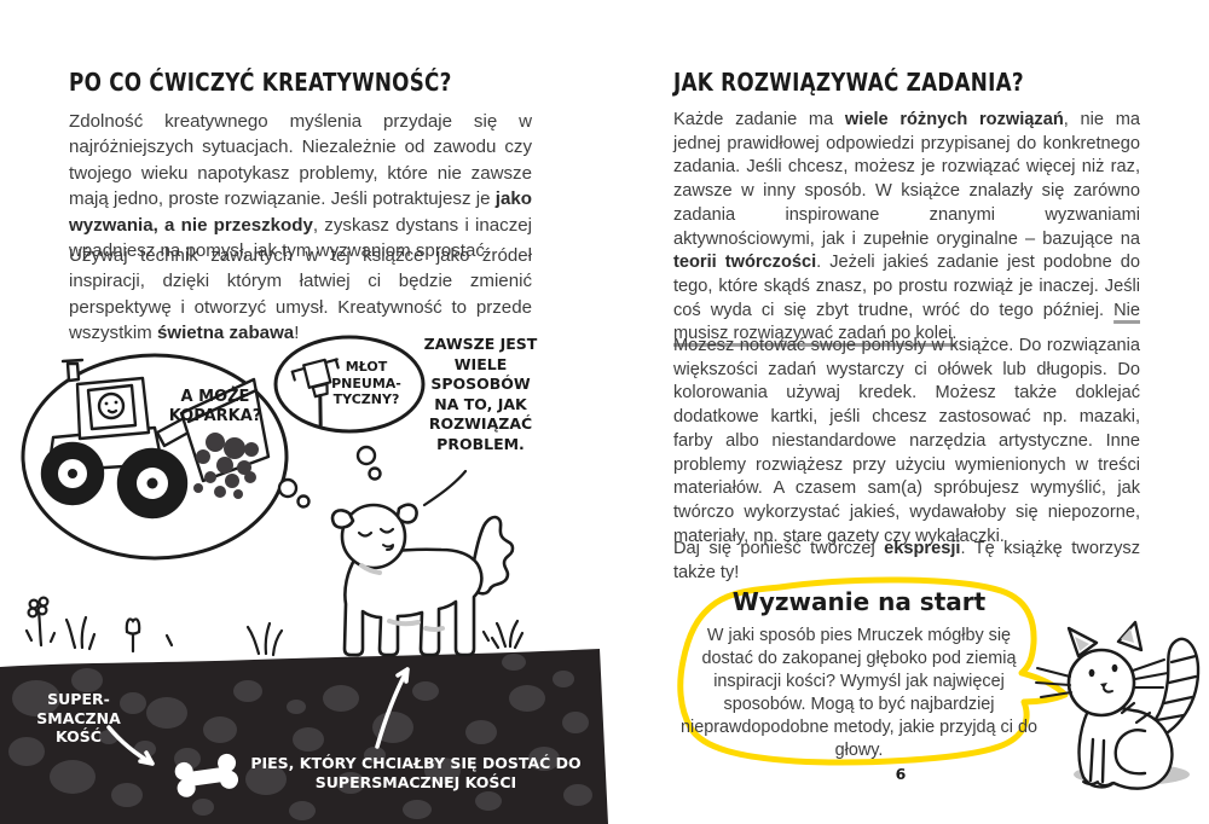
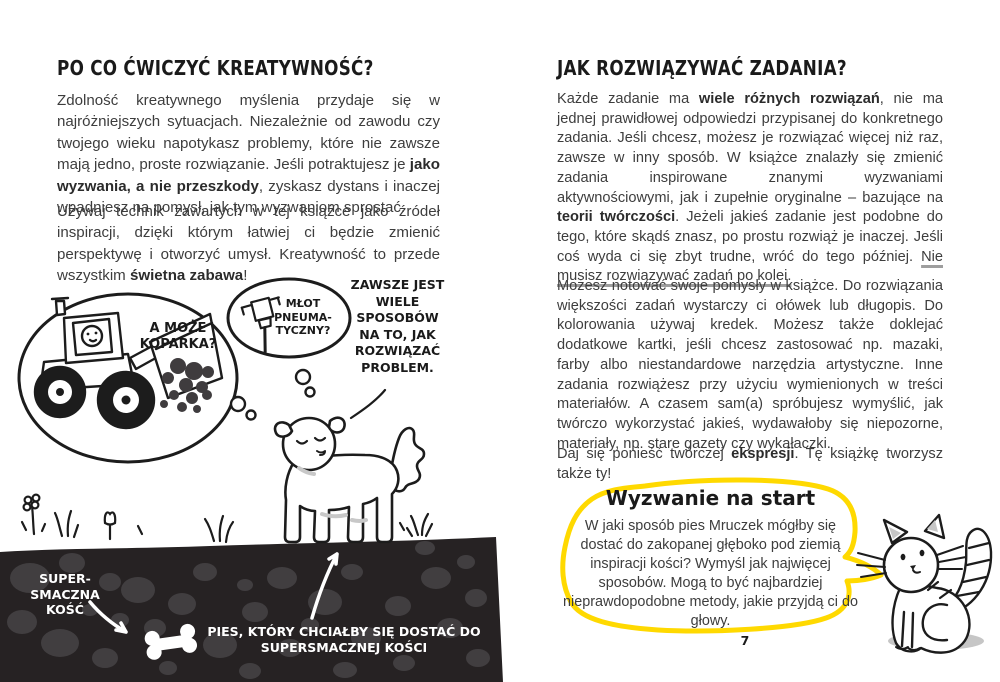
  PO CO ĆWICZYĆ KREATYWNOŚĆ?
  Zdolność kreatywnego myślenia przydaje się w najróżniejszych sytuacjach. Niezależnie od zawodu czy twojego wieku napotykasz problemy, które nie zawsze mają jedno, proste rozwiązanie. Jeśli potraktujesz je jako wyzwania, a nie przeszkody, zyskasz dystans i inaczej wpadniesz na pomysł, jak tym wyzwaniom sprostać.
  Używaj technik zawartych w tej książce jako źródeł inspiracji, dzięki którym łatwiej ci będzie zmienić perspektywę i otworzyć umysł. Kreatywność to przede wszystkim świetna zabawa!
  A MOŻE KOPARKA?
  MŁOT PNEUMA-TYCZNY?
  ZAWSZE JEST WIELE SPOSOBÓW NA TO, JAK ROZWIĄZAĆ PROBLEM.
  SUPER-SMACZNA KOŚĆ
  PIES, KTÓRY CHCIAŁBY SIĘ DOSTAĆ DO SUPERSMACZNEJ KOŚCI
  JAK ROZWIĄZYWAĆ ZADANIA?
- Każde zadanie ma wiele różnych rozwiązań, nie ma jednej prawidłowej odpowiedzi przypisanej do konkretnego zadania. Jeśli chcesz, możesz je rozwiązać więcej niż raz, zawsze w inny sposób. W książce znalazły się zarówno zadania inspirowane znanymi wyzwaniami aktywnościowymi, jak i zupełnie oryginalne – bazujące na teorii twórczości. Jeżeli jakieś zadanie jest podobne do tego, które skądś znasz, po prostu rozwiąż je inaczej. Jeśli coś wyda ci się zbyt trudne, wróć do tego później. Nie musisz rozwiązywać zadań po kolei.
+ Każde zadanie ma wiele różnych rozwiązań, nie ma jednej prawidłowej odpowiedzi przypisanej do konkretnego zadania. Jeśli chcesz, możesz je rozwiązać więcej niż raz, zawsze w inny sposób. W książce znalazły się zmienić zadania inspirowane znanymi wyzwaniami aktywnościowymi, jak i zupełnie oryginalne – bazujące na teorii twórczości. Jeżeli jakieś zadanie jest podobne do tego, które skądś znasz, po prostu rozwiąż je inaczej. Jeśli coś wyda ci się zbyt trudne, wróć do tego później. Nie musisz rozwiązywać zadań po kolei.
- Możesz notować swoje pomysły w książce. Do rozwiązania większości zadań wystarczy ci ołówek lub długopis. Do kolorowania używaj kredek. Możesz także doklejać dodatkowe kartki, jeśli chcesz zastosować np. mazaki, farby albo niestandardowe narzędzia artystyczne. Inne problemy rozwiążesz przy użyciu wymienionych w treści materiałów. A czasem sam(a) spróbujesz wymyślić, jak twórczo wykorzystać jakieś, wydawałoby się niepozorne, materiały, np. stare gazety czy wykałaczki.
+ Możesz notować swoje pomysły w książce. Do rozwiązania większości zadań wystarczy ci ołówek lub długopis. Do kolorowania używaj kredek. Możesz także doklejać dodatkowe kartki, jeśli chcesz zastosować np. mazaki, farby albo niestandardowe narzędzia artystyczne. Inne zadania rozwiążesz przy użyciu wymienionych w treści materiałów. A czasem sam(a) spróbujesz wymyślić, jak twórczo wykorzystać jakieś, wydawałoby się niepozorne, materiały, np. stare gazety czy wykałaczki.
  Daj się ponieść twórczej ekspresji. Tę książkę tworzysz także ty!
  Wyzwanie na start
  W jaki sposób pies Mruczek mógłby się dostać do zakopanej głęboko pod ziemią inspiracji kości? Wymyśl jak najwięcej sposobów. Mogą to być najbardziej nieprawdopodobne metody, jakie przyjdą ci do głowy.
- 6
+ 7
